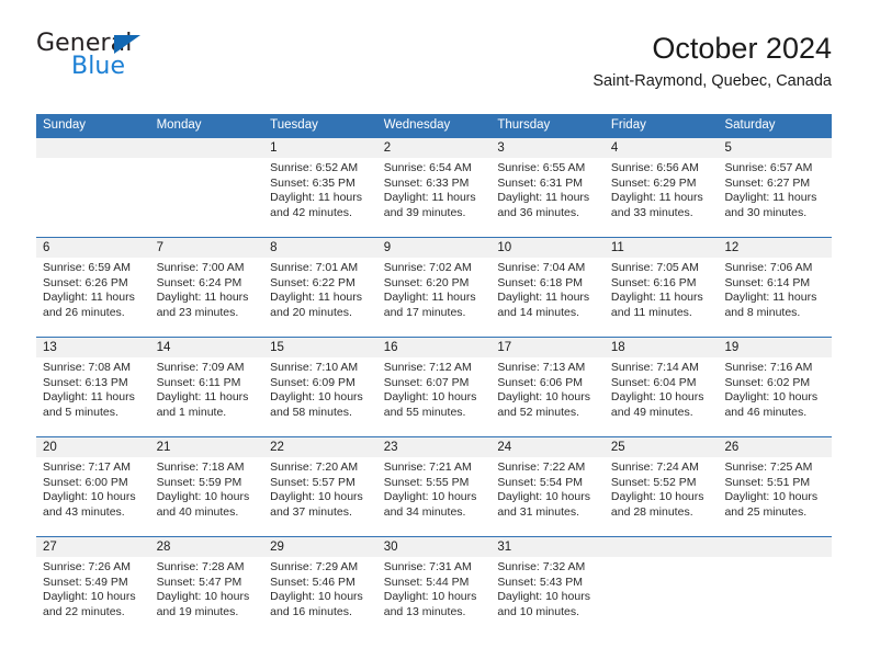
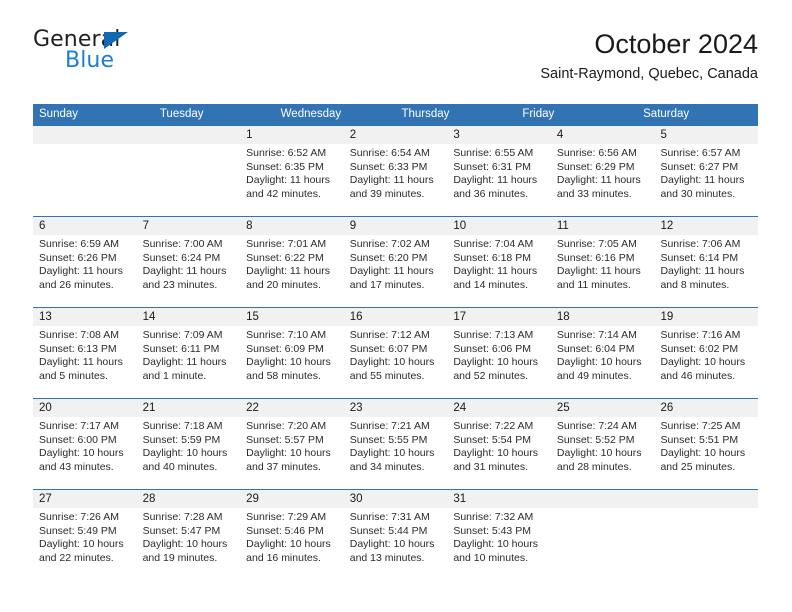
  General
  Blue
  October 2024
  Saint-Raymond, Quebec, Canada
  Sunday
- Monday
  Tuesday
  Wednesday
  Thursday
  Friday
  Saturday
  1
  2
  3
  4
  5
  Sunrise: 6:52 AM
  Sunset: 6:35 PM
  Daylight: 11 hours
  and 42 minutes.
  Sunrise: 6:54 AM
  Sunset: 6:33 PM
  Daylight: 11 hours
  and 39 minutes.
  Sunrise: 6:55 AM
  Sunset: 6:31 PM
  Daylight: 11 hours
  and 36 minutes.
  Sunrise: 6:56 AM
  Sunset: 6:29 PM
  Daylight: 11 hours
  and 33 minutes.
  Sunrise: 6:57 AM
  Sunset: 6:27 PM
  Daylight: 11 hours
  and 30 minutes.
  6
  7
  8
  9
  10
  11
  12
  Sunrise: 6:59 AM
  Sunset: 6:26 PM
  Daylight: 11 hours
  and 26 minutes.
  Sunrise: 7:00 AM
  Sunset: 6:24 PM
  Daylight: 11 hours
  and 23 minutes.
  Sunrise: 7:01 AM
  Sunset: 6:22 PM
  Daylight: 11 hours
  and 20 minutes.
  Sunrise: 7:02 AM
  Sunset: 6:20 PM
  Daylight: 11 hours
  and 17 minutes.
  Sunrise: 7:04 AM
  Sunset: 6:18 PM
  Daylight: 11 hours
  and 14 minutes.
  Sunrise: 7:05 AM
  Sunset: 6:16 PM
  Daylight: 11 hours
  and 11 minutes.
  Sunrise: 7:06 AM
  Sunset: 6:14 PM
  Daylight: 11 hours
  and 8 minutes.
  13
  14
  15
  16
  17
  18
  19
  Sunrise: 7:08 AM
  Sunset: 6:13 PM
  Daylight: 11 hours
  and 5 minutes.
  Sunrise: 7:09 AM
  Sunset: 6:11 PM
  Daylight: 11 hours
  and 1 minute.
  Sunrise: 7:10 AM
  Sunset: 6:09 PM
  Daylight: 10 hours
  and 58 minutes.
  Sunrise: 7:12 AM
  Sunset: 6:07 PM
  Daylight: 10 hours
  and 55 minutes.
  Sunrise: 7:13 AM
  Sunset: 6:06 PM
  Daylight: 10 hours
  and 52 minutes.
  Sunrise: 7:14 AM
  Sunset: 6:04 PM
  Daylight: 10 hours
  and 49 minutes.
  Sunrise: 7:16 AM
  Sunset: 6:02 PM
  Daylight: 10 hours
  and 46 minutes.
  20
  21
  22
  23
  24
  25
  26
  Sunrise: 7:17 AM
  Sunset: 6:00 PM
  Daylight: 10 hours
  and 43 minutes.
  Sunrise: 7:18 AM
  Sunset: 5:59 PM
  Daylight: 10 hours
  and 40 minutes.
  Sunrise: 7:20 AM
  Sunset: 5:57 PM
  Daylight: 10 hours
  and 37 minutes.
  Sunrise: 7:21 AM
  Sunset: 5:55 PM
  Daylight: 10 hours
  and 34 minutes.
  Sunrise: 7:22 AM
  Sunset: 5:54 PM
  Daylight: 10 hours
  and 31 minutes.
  Sunrise: 7:24 AM
  Sunset: 5:52 PM
  Daylight: 10 hours
  and 28 minutes.
  Sunrise: 7:25 AM
  Sunset: 5:51 PM
  Daylight: 10 hours
  and 25 minutes.
  27
  28
  29
  30
  31
  Sunrise: 7:26 AM
  Sunset: 5:49 PM
  Daylight: 10 hours
  and 22 minutes.
  Sunrise: 7:28 AM
  Sunset: 5:47 PM
  Daylight: 10 hours
  and 19 minutes.
  Sunrise: 7:29 AM
  Sunset: 5:46 PM
  Daylight: 10 hours
  and 16 minutes.
  Sunrise: 7:31 AM
  Sunset: 5:44 PM
  Daylight: 10 hours
  and 13 minutes.
  Sunrise: 7:32 AM
  Sunset: 5:43 PM
  Daylight: 10 hours
  and 10 minutes.
